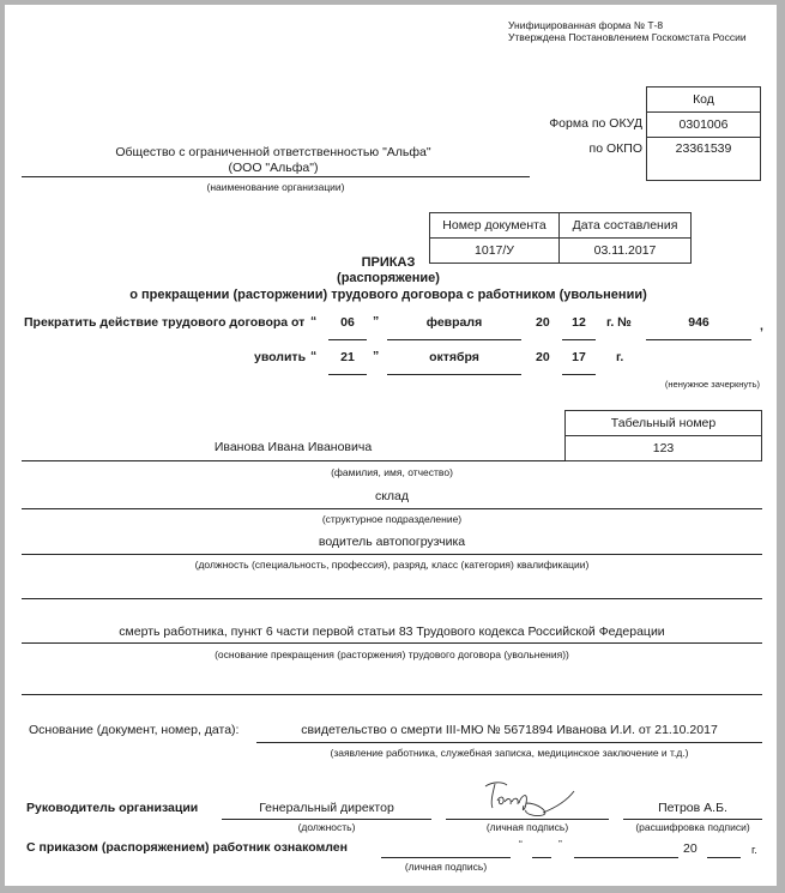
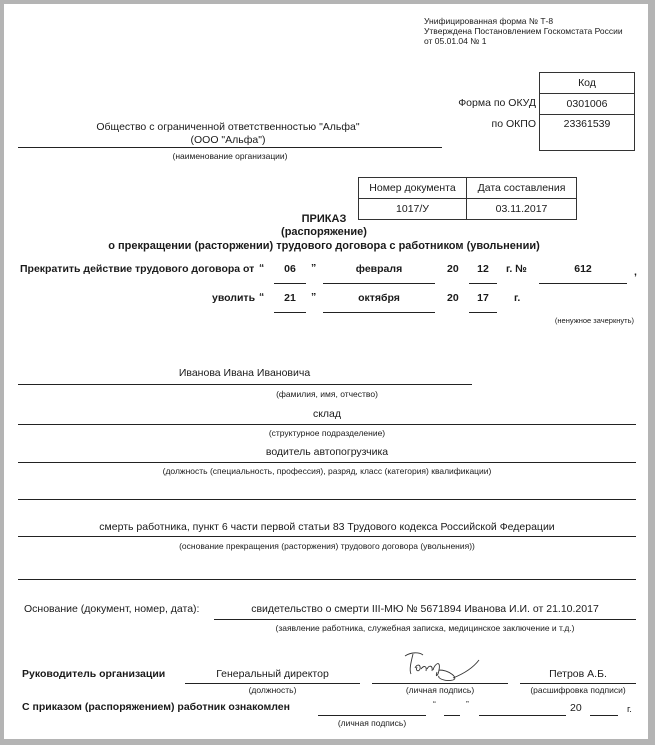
  Унифицированная форма № Т-8
  Утверждена Постановлением Госкомстата России
+ от 05.01.04 № 1
  Код
  0301006
  23361539
  Форма по ОКУД
  по ОКПО
  Общество с ограниченной ответственностью "Альфа"
  (ООО "Альфа")
  (наименование организации)
  Номер документа	Дата составления
  1017/У	03.11.2017
  ПРИКАЗ
  (распоряжение)
  о прекращении (расторжении) трудового договора с работником (увольнении)
  Прекратить действие трудового договора от
  “
  06
  ”
  февраля
  20
  12
  г. №
- 946
+ 612
  ,
  уволить
  “
  21
  ”
  октября
  20
  17
  г.
  (ненужное зачеркнуть)
- Табельный номер
- 123
  Иванова Ивана Ивановича
  (фамилия, имя, отчество)
  склад
  (структурное подразделение)
  водитель автопогрузчика
  (должность (специальность, профессия), разряд, класс (категория) квалификации)
  смерть работника, пункт 6 части первой статьи 83 Трудового кодекса Российской Федерации
  (основание прекращения (расторжения) трудового договора (увольнения))
  Основание (документ, номер, дата):
  свидетельство о смерти III-МЮ № 5671894 Иванова И.И. от 21.10.2017
  (заявление работника, служебная записка, медицинское заключение и т.д.)
  Руководитель организации
  Генеральный директор
  (должность)
  (личная подпись)
  Петров А.Б.
  (расшифровка подписи)
  С приказом (распоряжением) работник ознакомлен
  (личная подпись)
  “
  ”
  20
  г.
